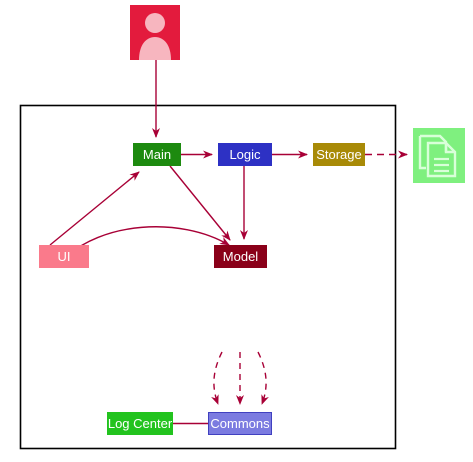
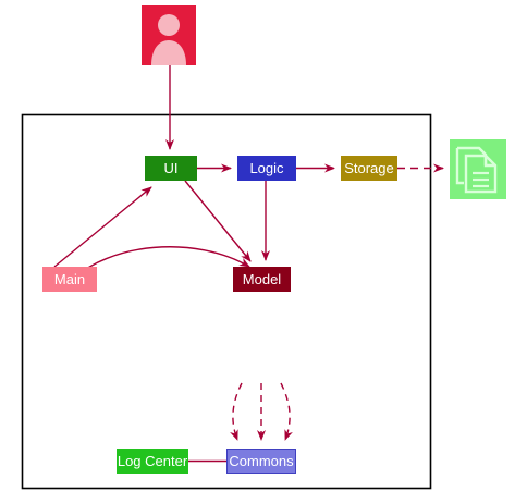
- Main
+ UI
  Logic
  Storage
- UI
+ Main
  Model
  Log Center
  Commons
